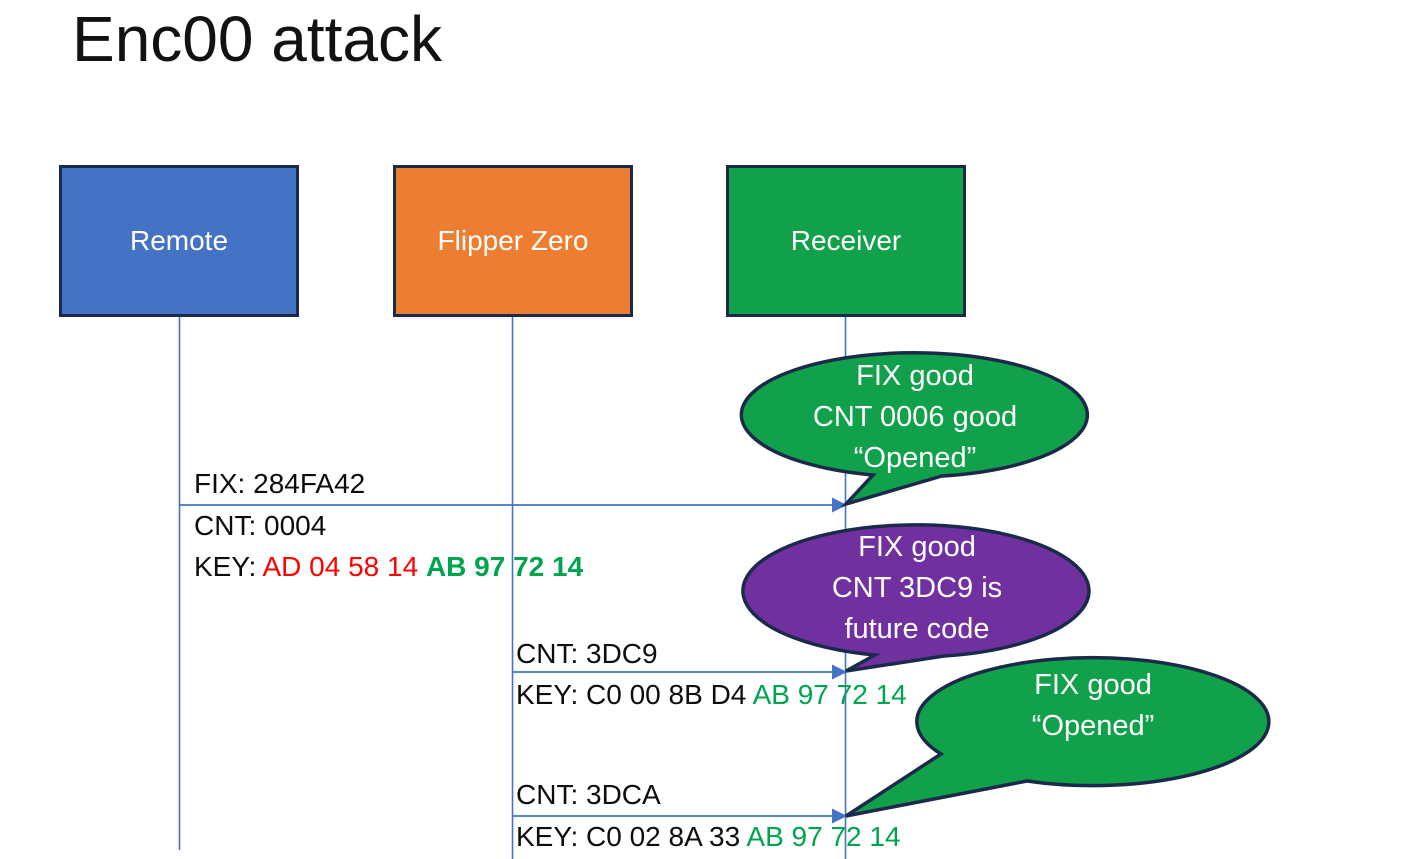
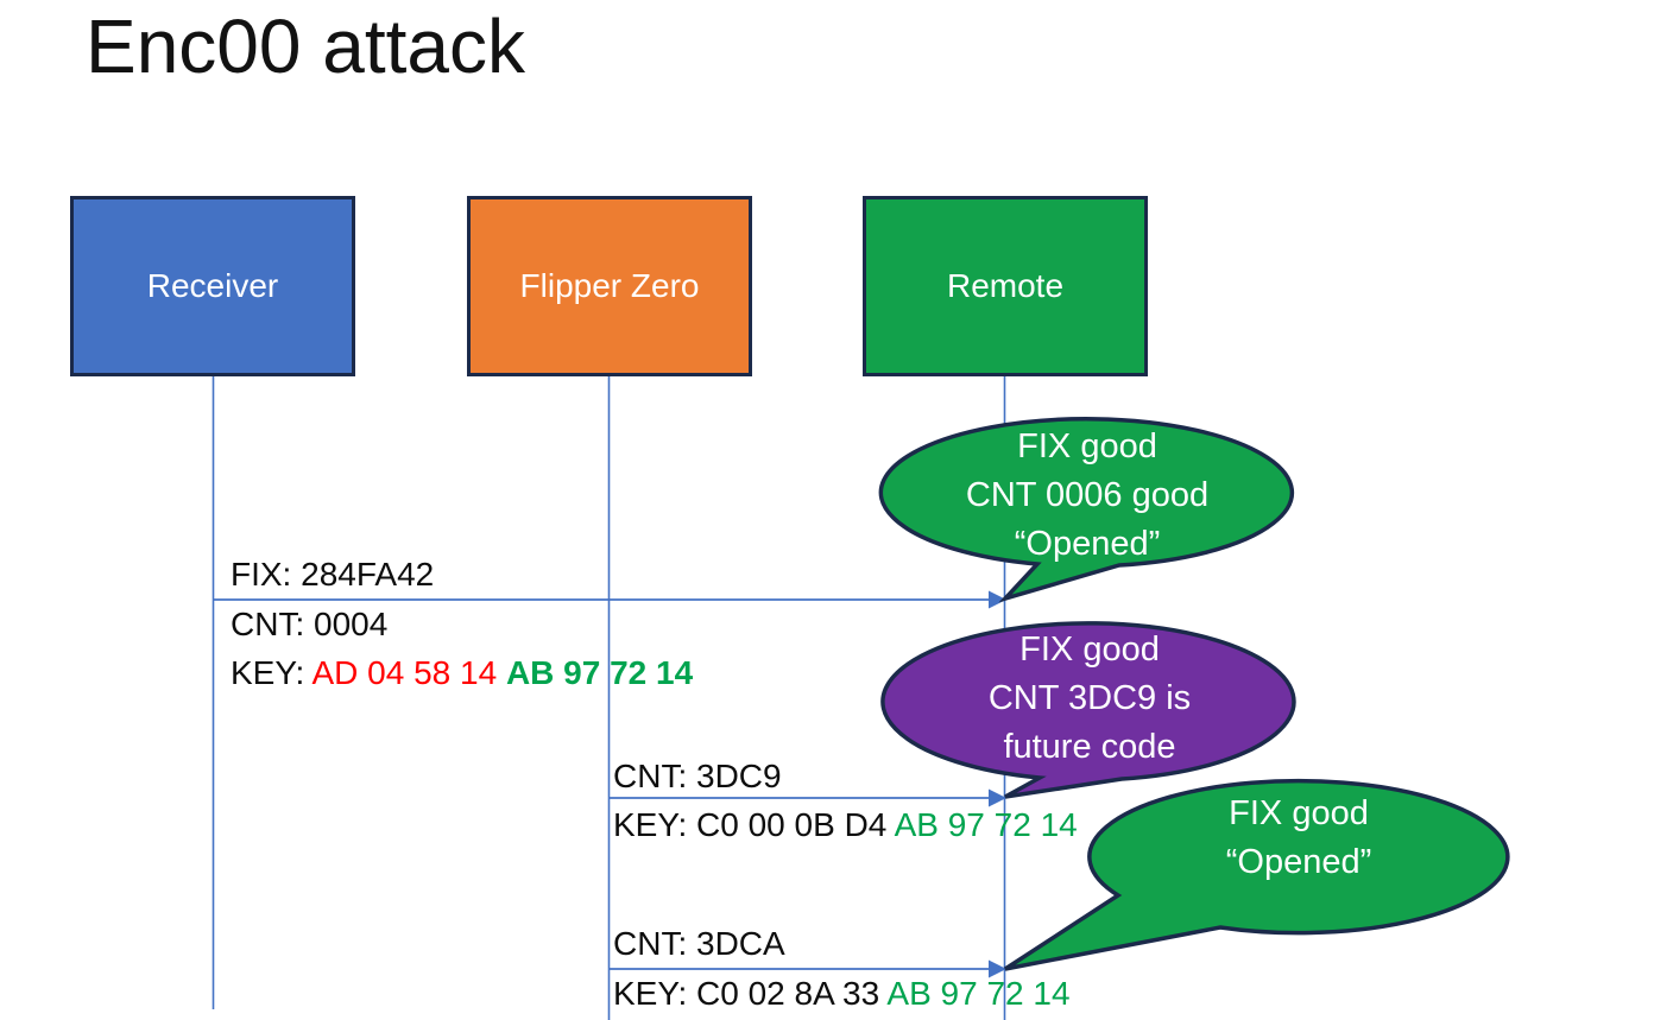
  Enc00 attack
- Remote
+ Receiver
  Flipper Zero
- Receiver
+ Remote
  FIX: 284FA42
  CNT: 0004
  KEY: AD 04 58 14 AB 97 72 14
  CNT: 3DC9
- KEY: C0 00 8B D4 AB 97 72 14
+ KEY: C0 00 0B D4 AB 97 72 14
  CNT: 3DCA
  KEY: C0 02 8A 33 AB 97 72 14
  FIX good
  CNT 0006 good
  “Opened”
  FIX good
  CNT 3DC9 is
  future code
  FIX good
  “Opened”
